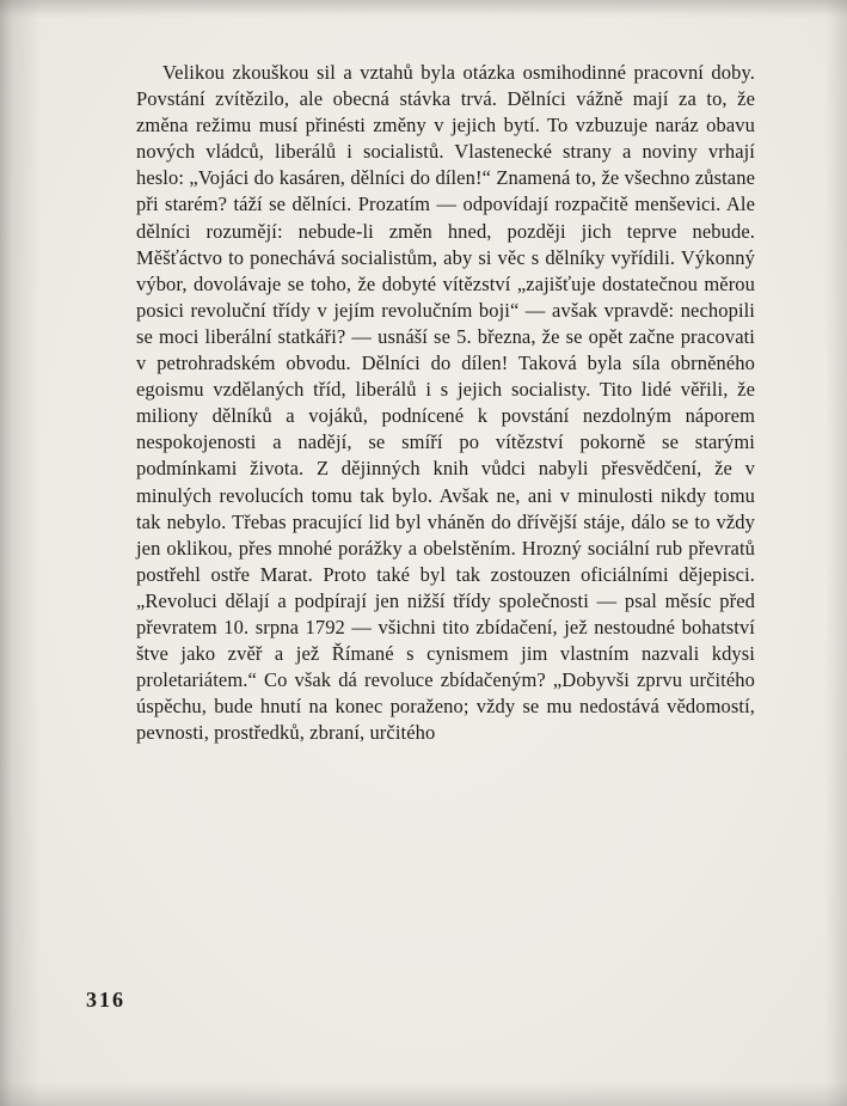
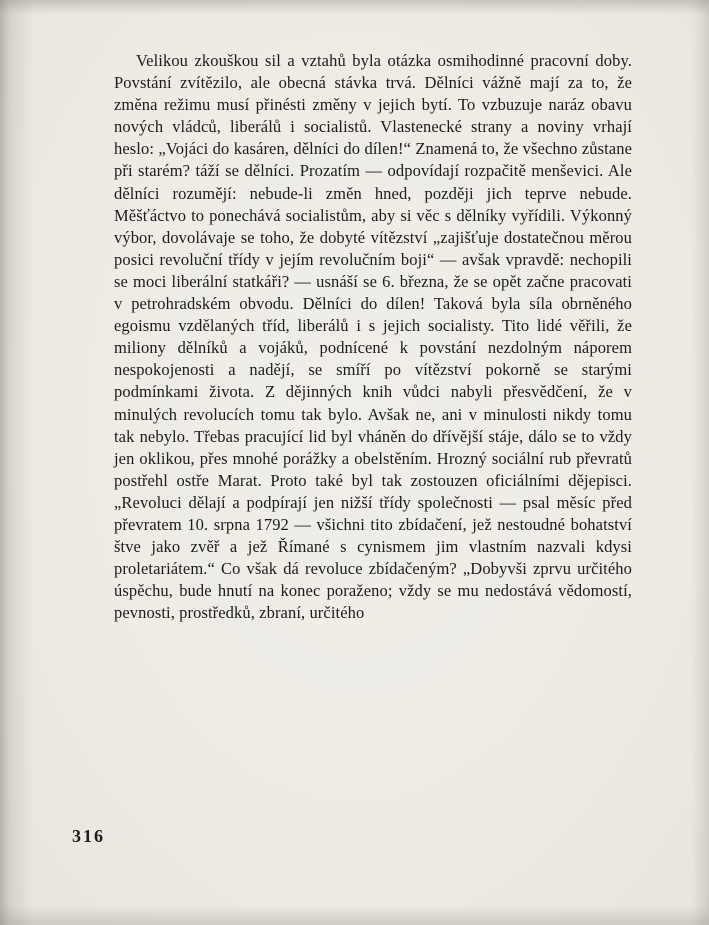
- Velikou zkouškou sil a vztahů byla otázka osmihodinné pracovní doby. Povstání zvítězilo, ale obecná stávka trvá. Dělníci vážně mají za to, že změna režimu musí přinésti změny v jejich bytí. To vzbuzuje naráz obavu nových vládců, liberálů i socialistů. Vlastenecké strany a noviny vrhají heslo: „Vojáci do kasáren, dělníci do dílen!“ Znamená to, že všechno zůstane při starém? táží se dělníci. Prozatím — odpovídají rozpačitě menševici. Ale dělníci rozumějí: nebude-li změn hned, později jich teprve nebude. Měšťáctvo to ponechává socialistům, aby si věc s dělníky vyřídili. Výkonný výbor, dovolávaje se toho, že dobyté vítězství „zajišťuje dostatečnou měrou posici revoluční třídy v jejím revolučním boji“ — avšak vpravdě: nechopili se moci liberální statkáři? — usnáší se 5. března, že se opět začne pracovati v petrohradském obvodu. Dělníci do dílen! Taková byla síla obrněného egoismu vzdělaných tříd, liberálů i s jejich socialisty. Tito lidé věřili, že miliony dělníků a vojáků, podnícené k povstání nezdolným náporem nespokojenosti a nadějí, se smíří po vítězství pokorně se starými podmínkami života. Z dějinných knih vůdci nabyli přesvědčení, že v minulých revolucích tomu tak bylo. Avšak ne, ani v minulosti nikdy tomu tak nebylo. Třebas pracující lid byl vháněn do dřívější stáje, dálo se to vždy jen oklikou, přes mnohé porážky a obelstěním. Hrozný sociální rub převratů postřehl ostře Marat. Proto také byl tak zostouzen oficiálními dějepisci. „Revoluci dělají a podpírají jen nižší třídy společnosti — psal měsíc před převratem 10. srpna 1792 — všichni tito zbídačení, jež nestoudné bohatství štve jako zvěř a jež Římané s cynismem jim vlastním nazvali kdysi proletariátem.“ Co však dá revoluce zbídačeným? „Dobyvši zprvu určitého úspěchu, bude hnutí na konec poraženo; vždy se mu nedostává vědomostí, pevnosti, prostředků, zbraní, určitého
+ Velikou zkouškou sil a vztahů byla otázka osmihodinné pracovní doby. Povstání zvítězilo, ale obecná stávka trvá. Dělníci vážně mají za to, že změna režimu musí přinésti změny v jejich bytí. To vzbuzuje naráz obavu nových vládců, liberálů i socialistů. Vlastenecké strany a noviny vrhají heslo: „Vojáci do kasáren, dělníci do dílen!“ Znamená to, že všechno zůstane při starém? táží se dělníci. Prozatím — odpovídají rozpačitě menševici. Ale dělníci rozumějí: nebude-li změn hned, později jich teprve nebude. Měšťáctvo to ponechává socialistům, aby si věc s dělníky vyřídili. Výkonný výbor, dovolávaje se toho, že dobyté vítězství „zajišťuje dostatečnou měrou posici revoluční třídy v jejím revolučním boji“ — avšak vpravdě: nechopili se moci liberální statkáři? — usnáší se 6. března, že se opět začne pracovati v petrohradském obvodu. Dělníci do dílen! Taková byla síla obrněného egoismu vzdělaných tříd, liberálů i s jejich socialisty. Tito lidé věřili, že miliony dělníků a vojáků, podnícené k povstání nezdolným náporem nespokojenosti a nadějí, se smíří po vítězství pokorně se starými podmínkami života. Z dějinných knih vůdci nabyli přesvědčení, že v minulých revolucích tomu tak bylo. Avšak ne, ani v minulosti nikdy tomu tak nebylo. Třebas pracující lid byl vháněn do dřívější stáje, dálo se to vždy jen oklikou, přes mnohé porážky a obelstěním. Hrozný sociální rub převratů postřehl ostře Marat. Proto také byl tak zostouzen oficiálními dějepisci. „Revoluci dělají a podpírají jen nižší třídy společnosti — psal měsíc před převratem 10. srpna 1792 — všichni tito zbídačení, jež nestoudné bohatství štve jako zvěř a jež Římané s cynismem jim vlastním nazvali kdysi proletariátem.“ Co však dá revoluce zbídačeným? „Dobyvši zprvu určitého úspěchu, bude hnutí na konec poraženo; vždy se mu nedostává vědomostí, pevnosti, prostředků, zbraní, určitého
  316
